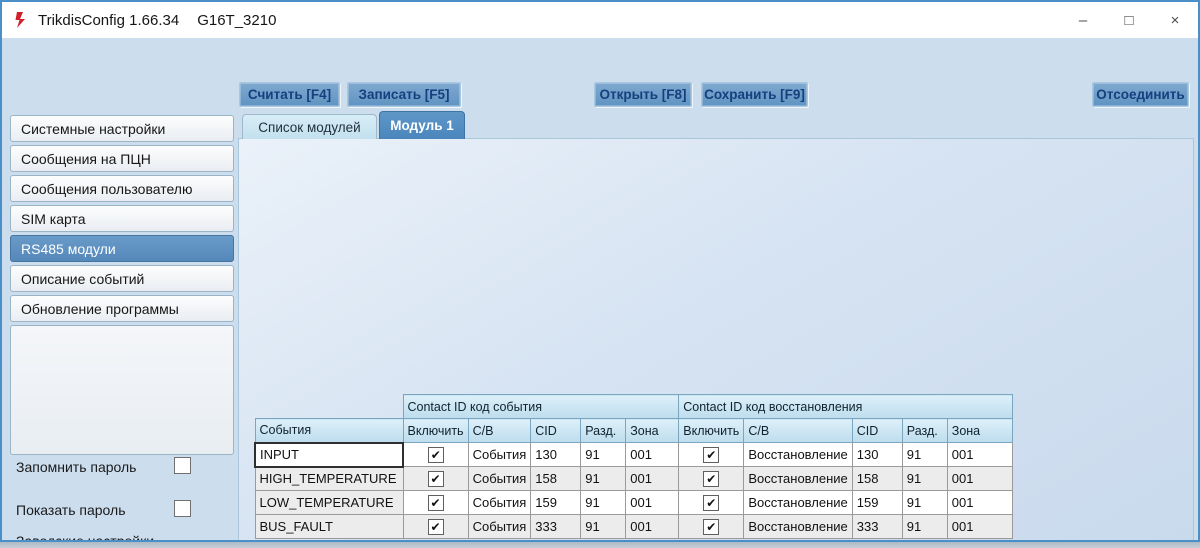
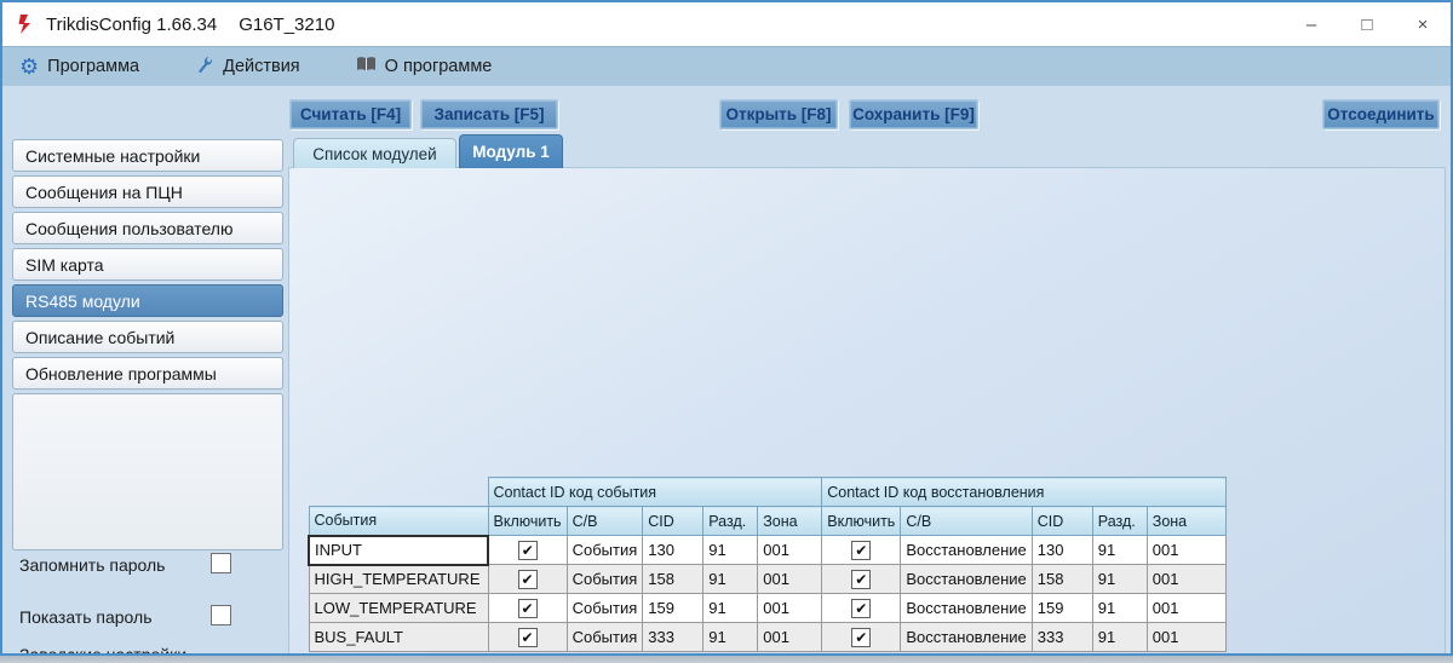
  TrikdisConfig 1.66.34
  G16T_3210
  –
  □
  ×
+ ⚙
+ Программа
+ Действия
+ О программе
  Считать [F4]
  Записать [F5]
  Открыть [F8]
  Сохранить [F9]
  Отсоединить
  Системные настройки
  Сообщения на ПЦН
  Сообщения пользователю
  SIM карта
  RS485 модули
  Описание событий
  Обновление программы
  Запомнить пароль
  Показать пароль
  Список модулей
  Модуль 1
  	Contact ID код события	Contact ID код восстановления
  События	Включить	С/В	CID	Разд.	Зона	Включить	С/В	CID	Разд.	Зона
  INPUT	✔	События	130	91	001	✔	Восстановление	130	91	001
  HIGH_TEMPERATURE	✔	События	158	91	001	✔	Восстановление	158	91	001
  LOW_TEMPERATURE	✔	События	159	91	001	✔	Восстановление	159	91	001
  BUS_FAULT	✔	События	333	91	001	✔	Восстановление	333	91	001
